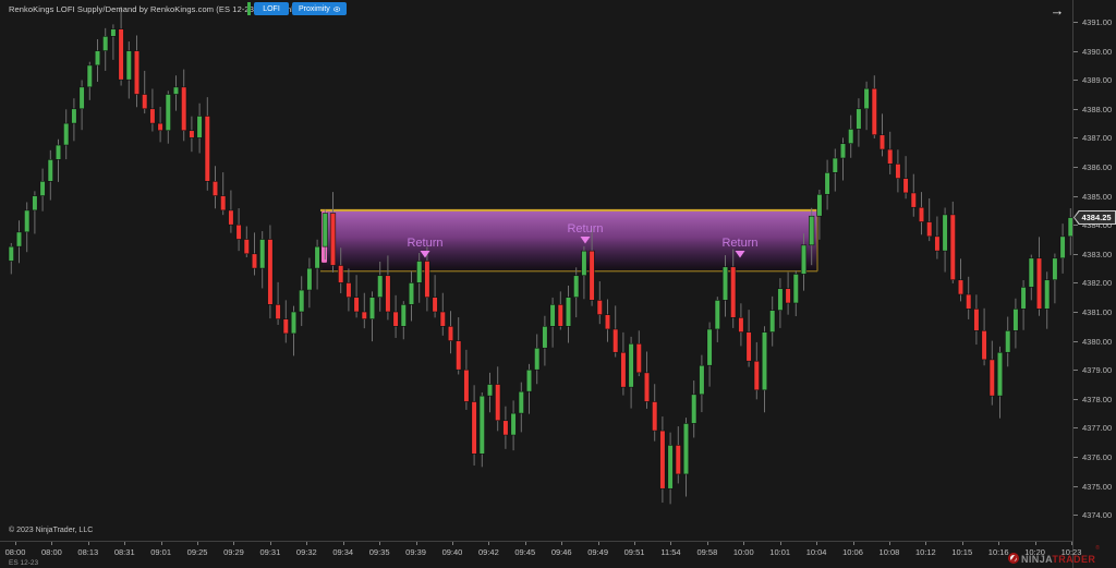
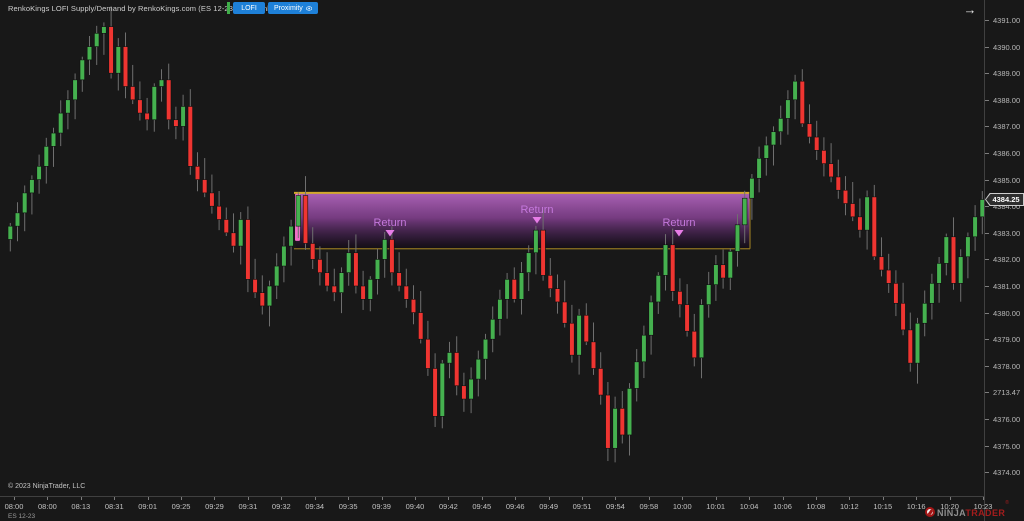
  Return
  Return
  Return
  RenkoKings LOFI Supply/Demand by RenkoKings.com (ES 12-3n
  →
  4391.00
  4390.00
  4389.00
  4388.00
  4387.00
  4386.00
  4385.00
  4384.00
  4383.00
  4382.00
  4381.00
  4380.00
  4379.00
  4378.00
- 4377.00
+ 2713.47
  4376.00
  4375.00
  4374.00
  4384.25
  08:00
  08:00
  08:13
  08:31
  09:01
  09:25
  09:29
  09:31
  09:32
  09:34
  09:35
  09:39
  09:40
  09:42
  09:45
  09:46
  09:49
  09:51
- 11:54
+ 09:54
  09:58
  10:00
  10:01
  10:04
  10:06
  10:08
  10:12
  10:15
  10:16
  10:20
  10:23
  NINJATRADER
